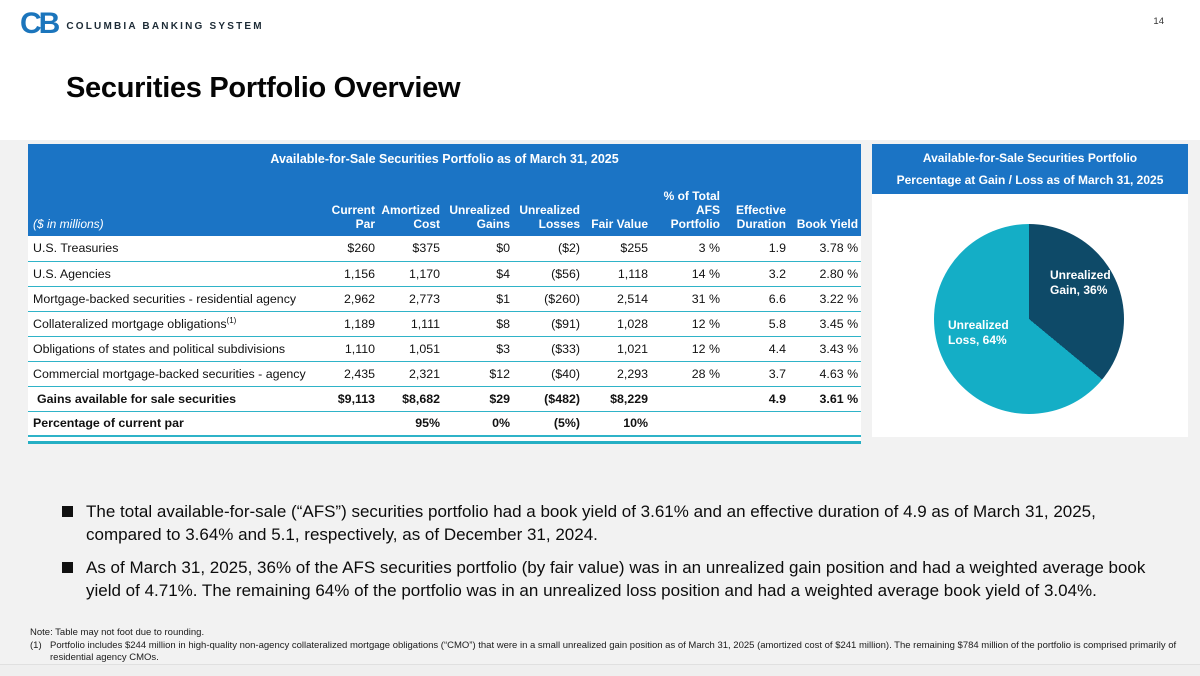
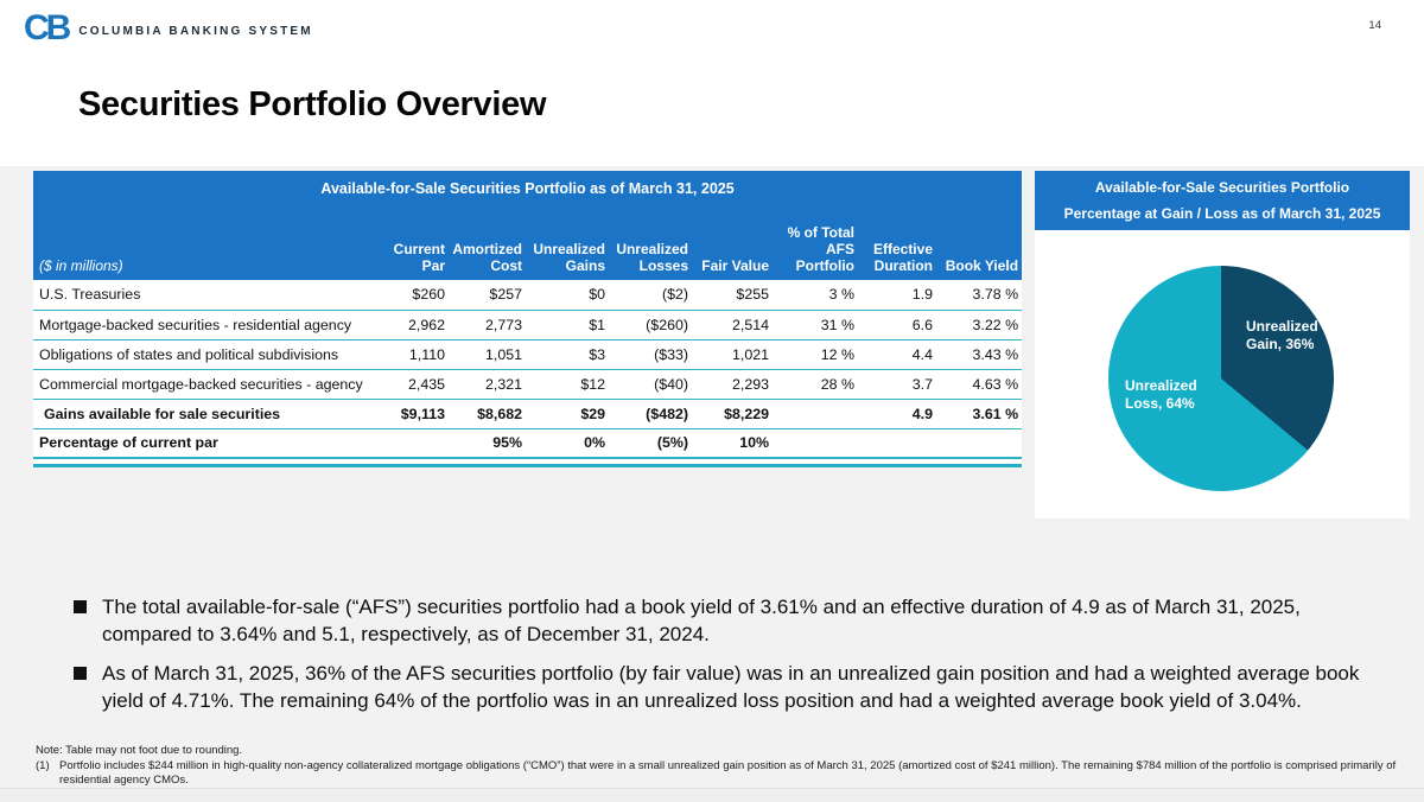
  CB
  COLUMBIA BANKING SYSTEM
  14
  Securities Portfolio Overview
  Available-for-Sale Securities Portfolio as of March 31, 2025
  ($ in millions)	Current Par	Amortized Cost	Unrealized Gains	Unrealized Losses	Fair Value	% of Total AFS Portfolio	Effective Duration	Book Yield
- U.S. Treasuries	$260	$375	$0	($2)	$255	3 %	1.9	3.78 %
+ U.S. Treasuries	$260	$257	$0	($2)	$255	3 %	1.9	3.78 %
- U.S. Agencies	1,156	1,170	$4	($56)	1,118	14 %	3.2	2.80 %
  Mortgage-backed securities - residential agency	2,962	2,773	$1	($260)	2,514	31 %	6.6	3.22 %
- Collateralized mortgage obligations(1)	1,189	1,111	$8	($91)	1,028	12 %	5.8	3.45 %
  Obligations of states and political subdivisions	1,110	1,051	$3	($33)	1,021	12 %	4.4	3.43 %
  Commercial mortgage-backed securities - agency	2,435	2,321	$12	($40)	2,293	28 %	3.7	4.63 %
  Gains available for sale securities	$9,113	$8,682	$29	($482)	$8,229		4.9	3.61 %
  Percentage of current par		95%	0%	(5%)	10%
  Available-for-Sale Securities Portfolio
  Percentage at Gain / Loss as of March 31, 2025
  Unrealized
  Gain, 36%
  Unrealized
  Loss, 64%
  The total available-for-sale (“AFS”) securities portfolio had a book yield of 3.61% and an effective duration of 4.9 as of March 31, 2025, compared to 3.64% and 5.1, respectively, as of December 31, 2024.
  As of March 31, 2025, 36% of the AFS securities portfolio (by fair value) was in an unrealized gain position and had a weighted average book yield of 4.71%. The remaining 64% of the portfolio was in an unrealized loss position and had a weighted average book yield of 3.04%.
  Note: Table may not foot due to rounding.
  (1)
  Portfolio includes $244 million in high-quality non-agency collateralized mortgage obligations (“CMO”) that were in a small unrealized gain position as of March 31, 2025 (amortized cost of $241 million). The remaining $784 million of the portfolio is comprised primarily of residential agency CMOs.
